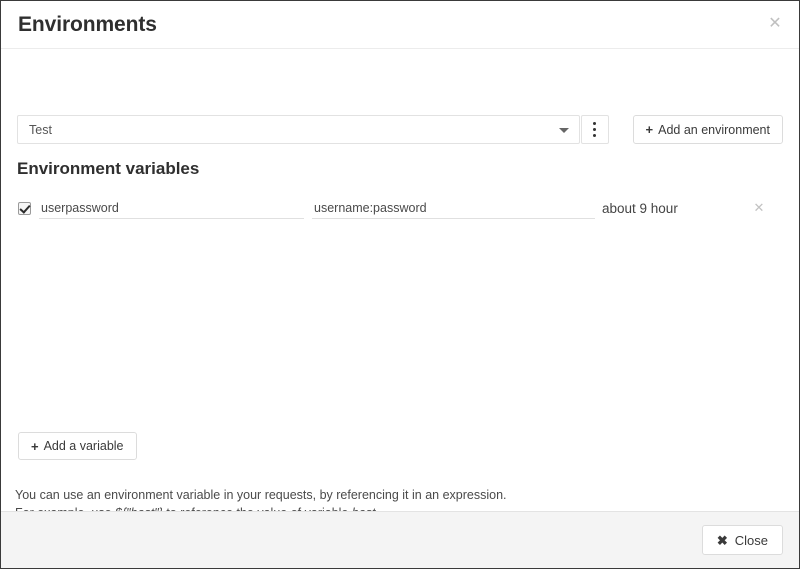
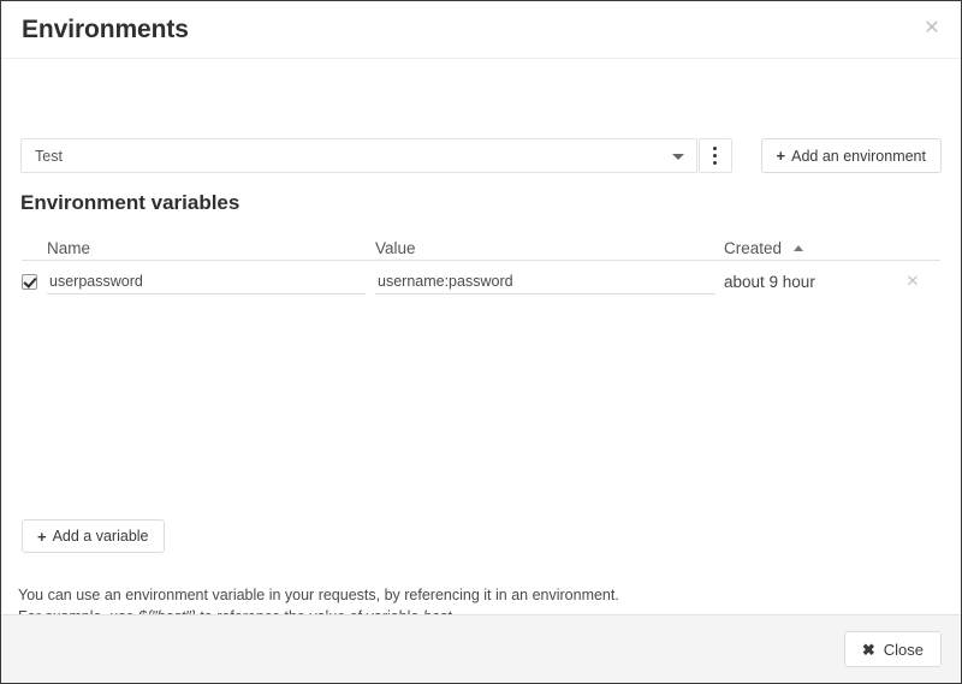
  Environments
  ✕
  Test
  +
  Add an environment
  Environment variables
+ Name
+ Value
+ Created
  userpassword
  username:password
  about 9 hour
  ✕
  +
  Add a variable
- You can use an environment variable in your requests, by referencing it in an expression.
+ You can use an environment variable in your requests, by referencing it in an environment.
  ✖
  Close
